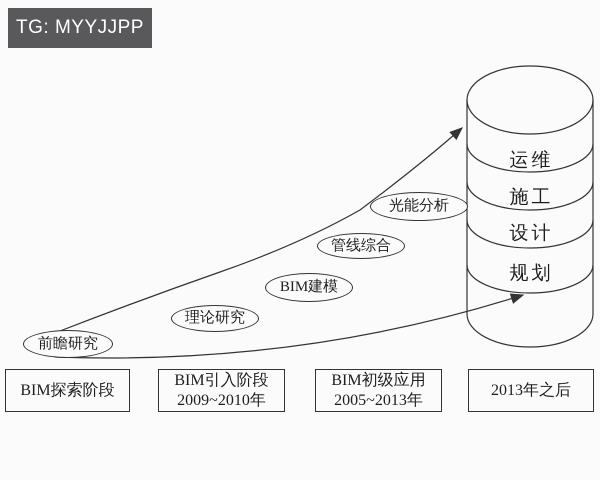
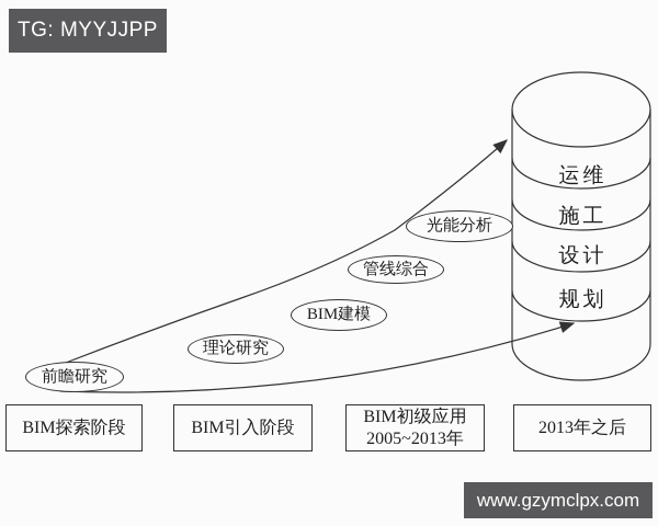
  TG: MYYJJPP
+ www.gzymclpx.com
  前瞻研究
  理论研究
  BIM建模
  管线综合
  光能分析
  运维
  施工
  设计
  规划
  BIM探索阶段
  BIM引入阶段
- 2009~2010年
  BIM初级应用
  2005~2013年
  2013年之后
